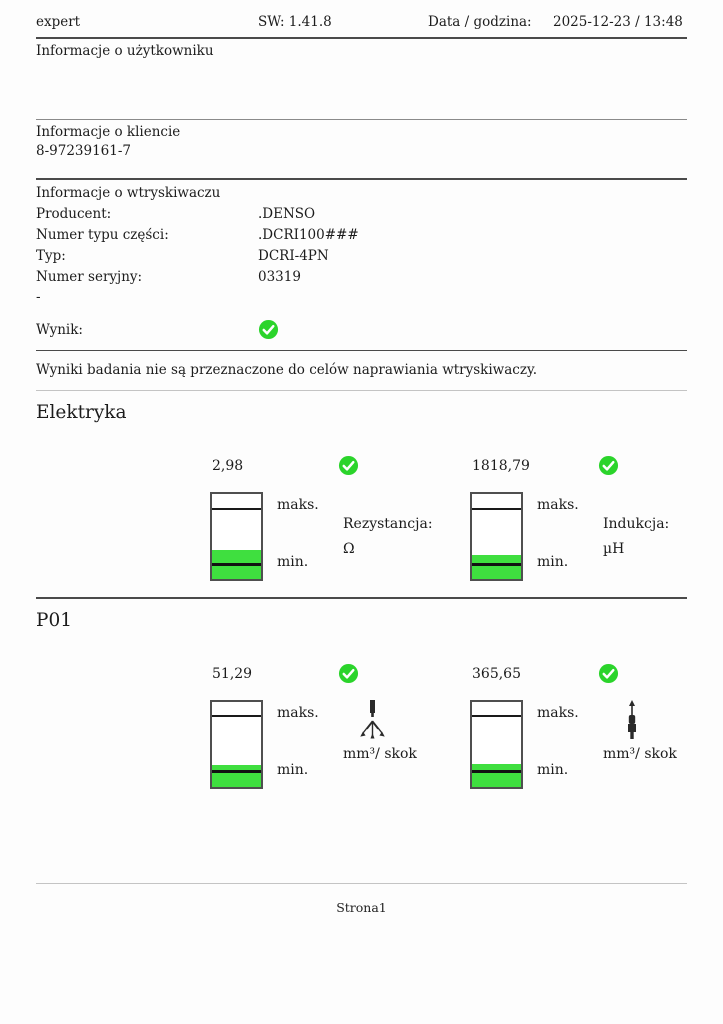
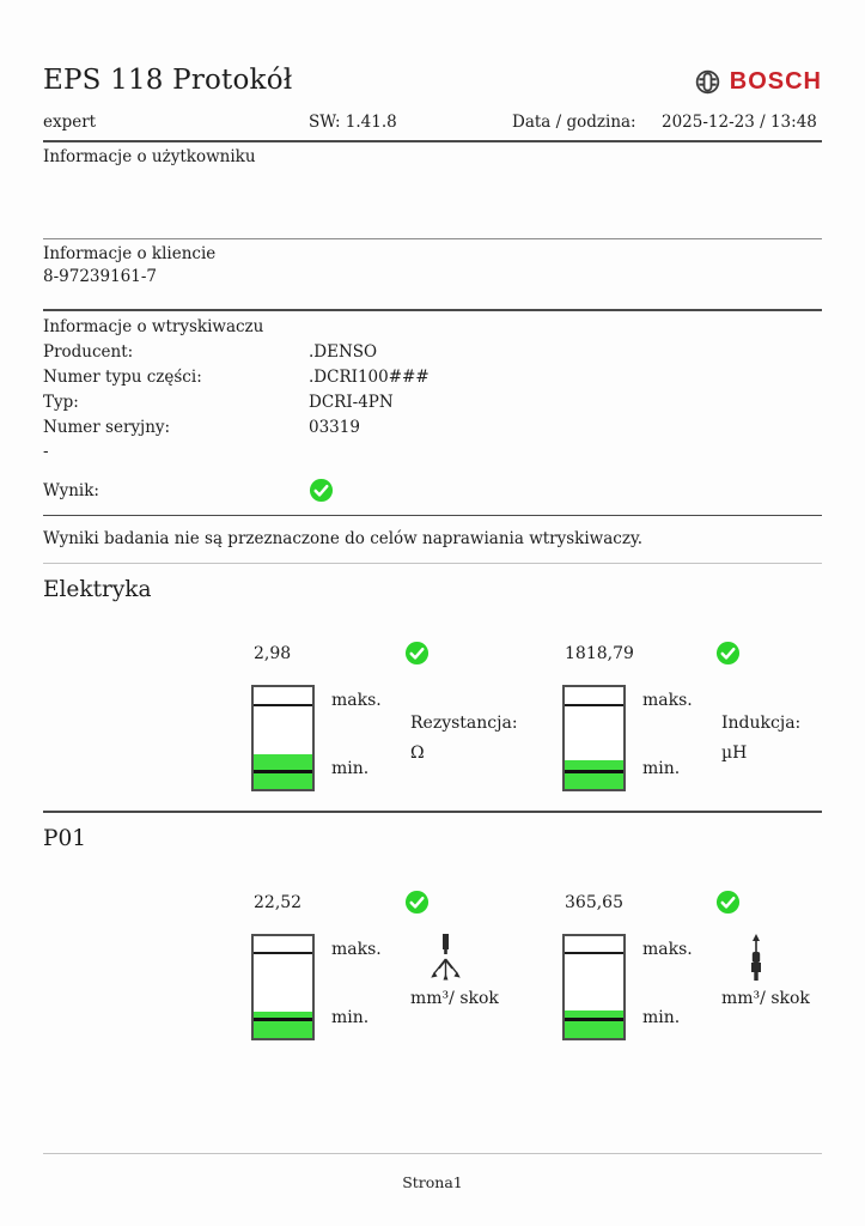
+ EPS 118 Protokół
+ BOSCH
  expert
  SW: 1.41.8
  Data / godzina:
  2025-12-23 / 13:48
  Informacje o użytkowniku
  Informacje o kliencie
  8-97239161-7
  Informacje o wtryskiwaczu
  Producent: .DENSO
  Numer typu części: .DCRI100###
  Typ: DCRI-4PN
  Numer seryjny: 03319
  -
  Wynik:
  Wyniki badania nie są przeznaczone do celów naprawiania wtryskiwaczy.
  Elektryka
  2,98
  maks.
  min.
  Rezystancja:
  Ω
  1818,79
  maks.
  min.
  Indukcja:
  µH
  P01
- 51,29
+ 22,52
  maks.
  min.
  mm³/ skok
  365,65
  maks.
  min.
  mm³/ skok
  Strona1
